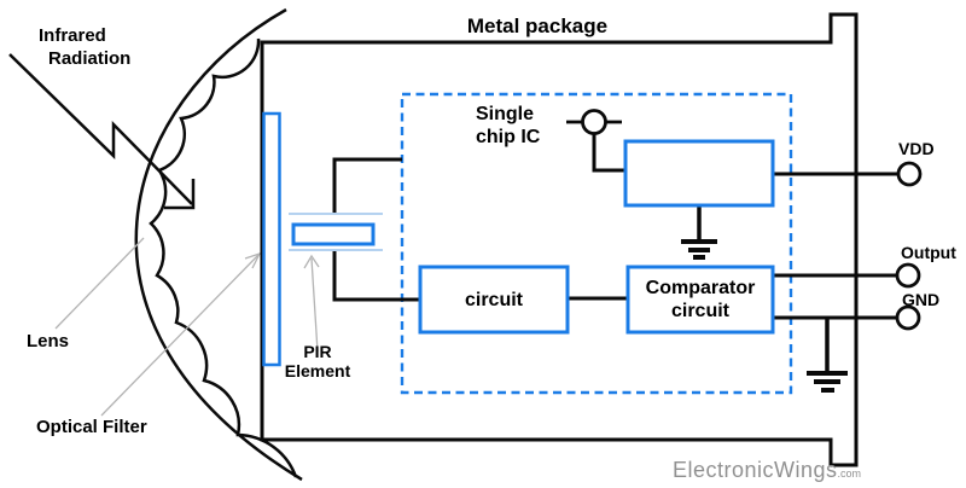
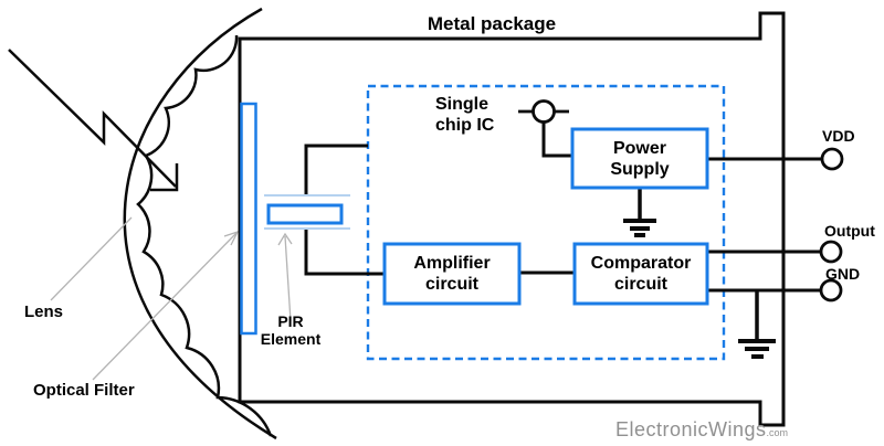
- Infrared
- Radiation
  Metal package
  Lens
  Optical Filter
  PIR
  Element
  Single
  chip IC
+ Power
+ Supply
+ Amplifier
  circuit
  Comparator
  circuit
  VDD
  Output
  GND
  ElectronicWings.com
